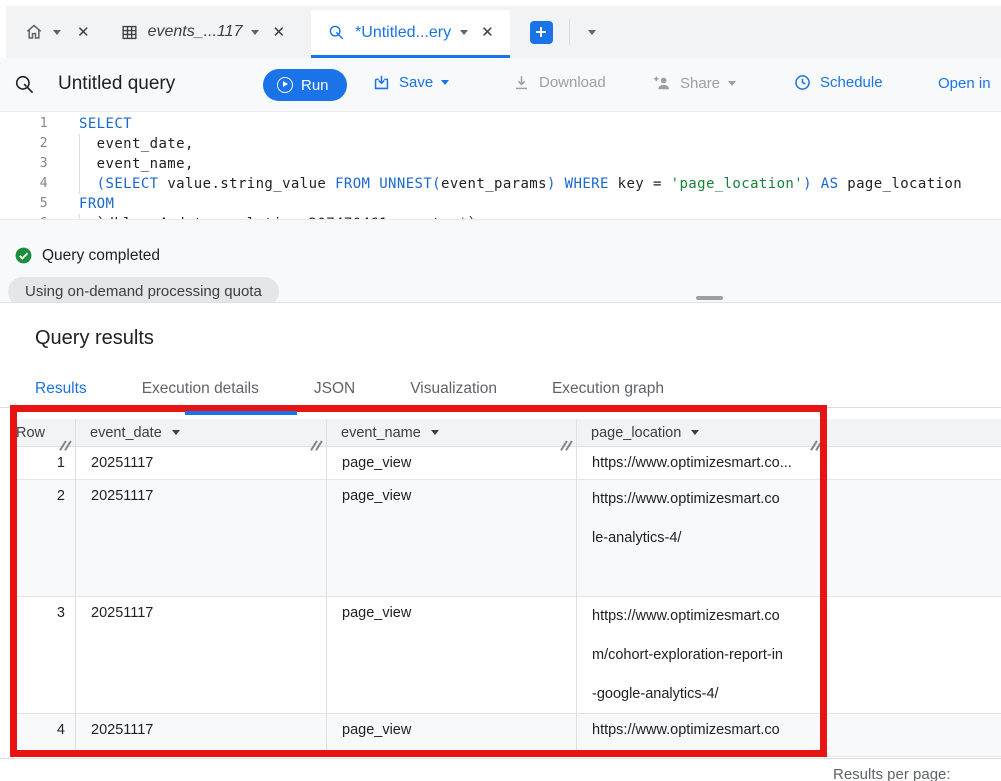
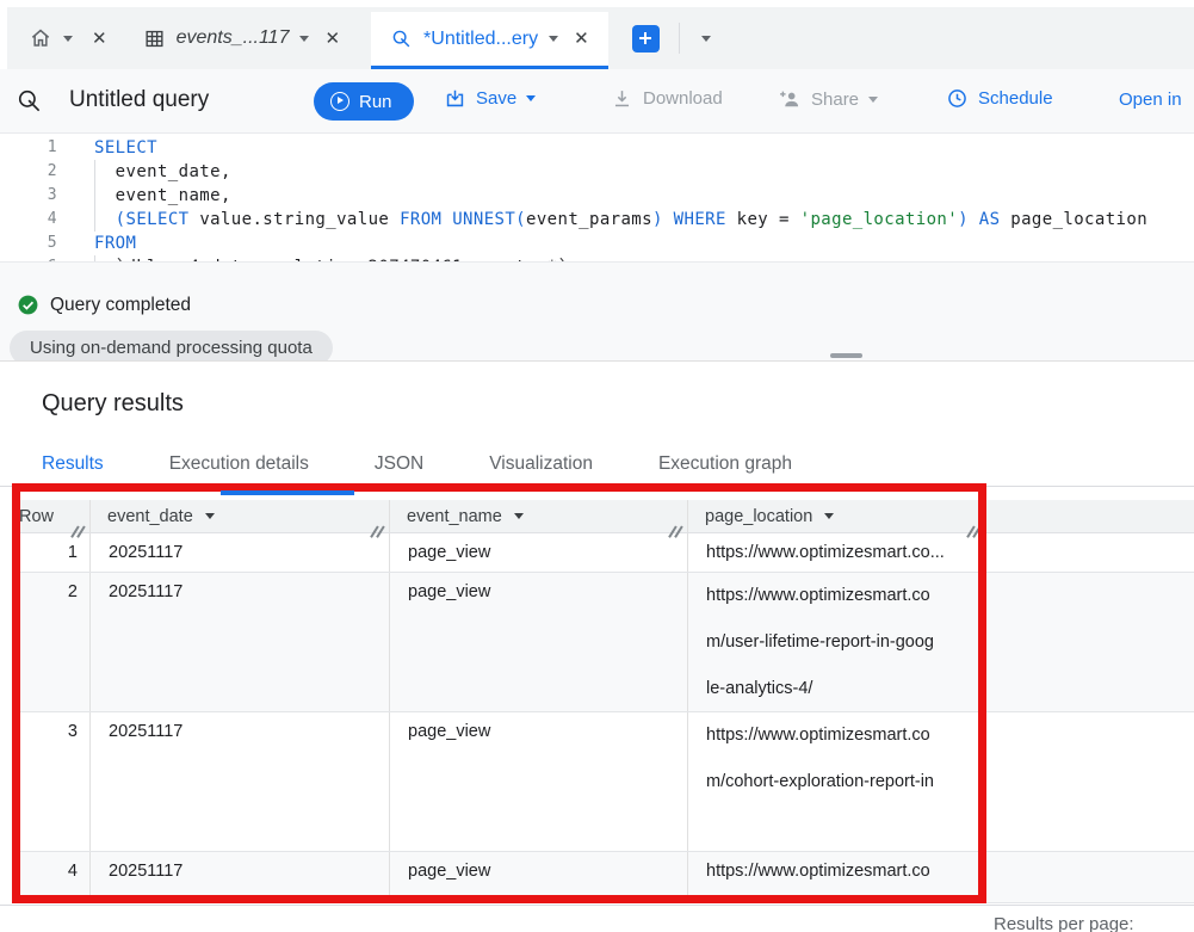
  ✕
  events_...117
  ✕
  *Untitled...ery
  ✕
  Untitled query
  Run
  Save
  Download
  Share
  Schedule
  Open in
  1
  SELECT
  2
  event_date,
  3
  event_name,
  4
  (SELECT value.string_value FROM UNNEST(event_params) WHERE key = 'page_location') AS page_location
  5
  FROM
  Query completed
  Using on-demand processing quota
  Query results
  Results
  Execution details
  JSON
  Visualization
  Execution graph
  Row
  event_date
  event_name
  page_location
  1
  20251117
  page_view
  https://www.optimizesmart.co...
  2
  20251117
  page_view
  https://www.optimizesmart.co
+ m/user-lifetime-report-in-goog
  le-analytics-4/
  3
  20251117
  page_view
  https://www.optimizesmart.co
  m/cohort-exploration-report-in
- -google-analytics-4/
  4
  20251117
  page_view
  https://www.optimizesmart.co
  Results per page:
